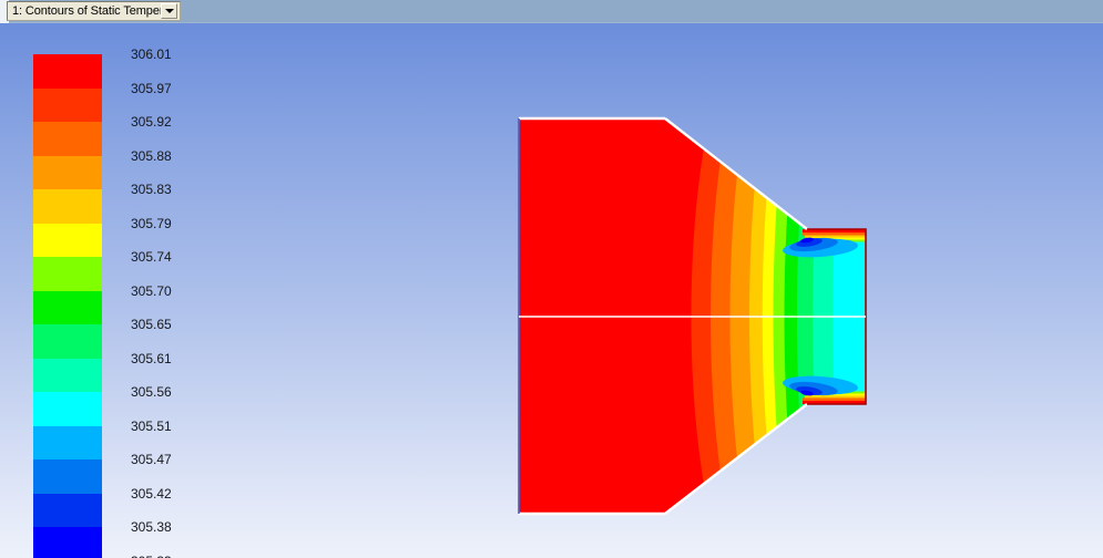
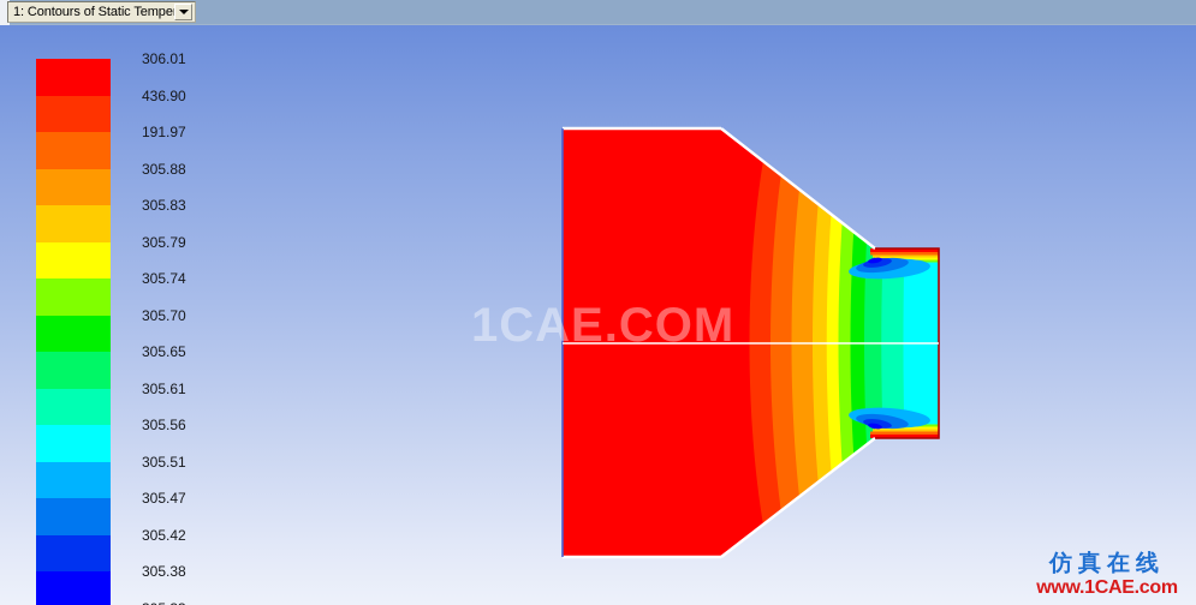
  1: Contours of Static Tempe
  306.01
- 305.97
+ 436.90
- 305.92
+ 191.97
  305.88
  305.83
  305.79
  305.74
  305.70
  305.65
  305.61
  305.56
  305.51
  305.47
  305.42
  305.38
+ 1CAE.COM
+ 仿真在线
+ www.1CAE.com
